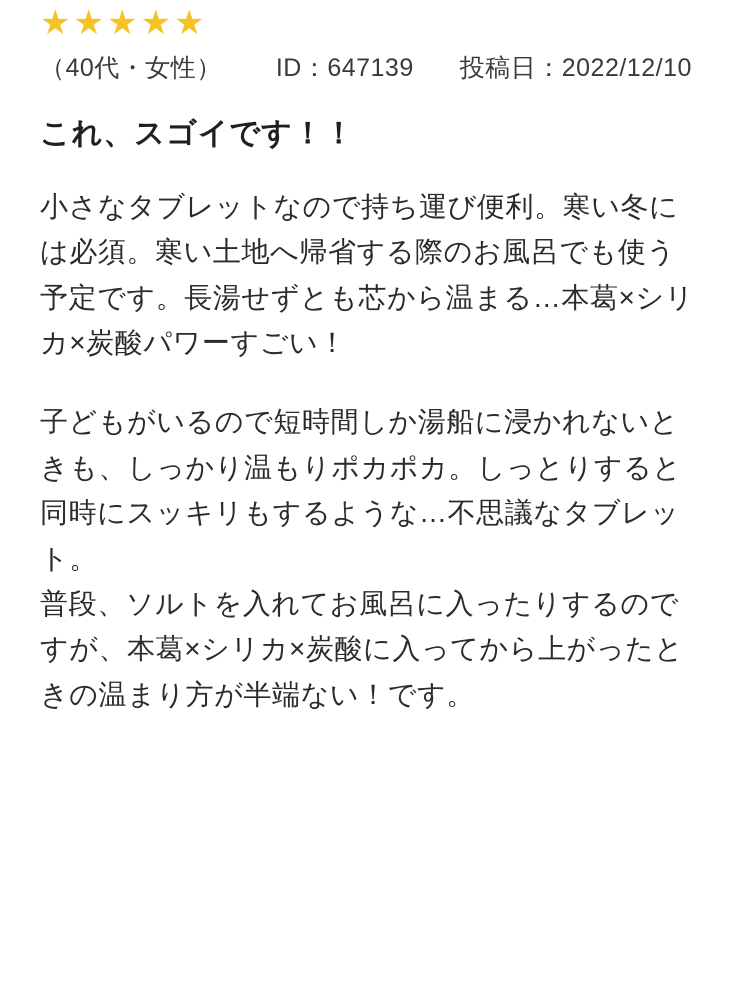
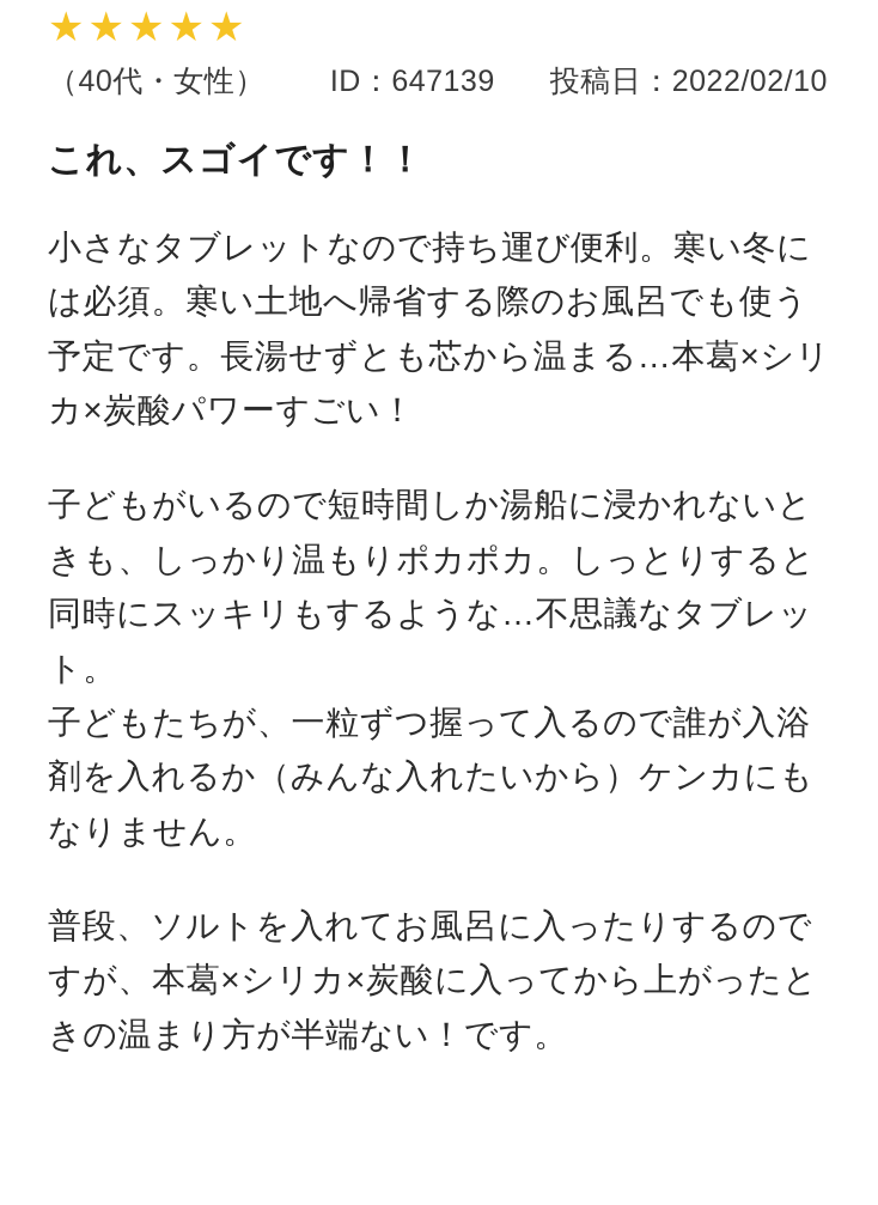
  ★
  ★
  ★
  ★
  ★
  （40代・女性）
  ID：647139
- 投稿日：2022/12/10
+ 投稿日：2022/02/10
  これ、スゴイです！！
  小さなタブレットなので持ち運び便利。寒い冬には必須。寒い土地へ帰省する際のお風呂でも使う予定です。長湯せずとも芯から温まる…本葛×シリカ×炭酸パワーすごい！
  子どもがいるので短時間しか湯船に浸かれないときも、しっかり温もりポカポカ。しっとりすると同時にスッキリもするような…不思議なタブレット。
+ 子どもたちが、一粒ずつ握って入るので誰が入浴剤を入れるか（みんな入れたいから）ケンカにもなりません。
  普段、ソルトを入れてお風呂に入ったりするのですが、本葛×シリカ×炭酸に入ってから上がったときの温まり方が半端ない！です。
